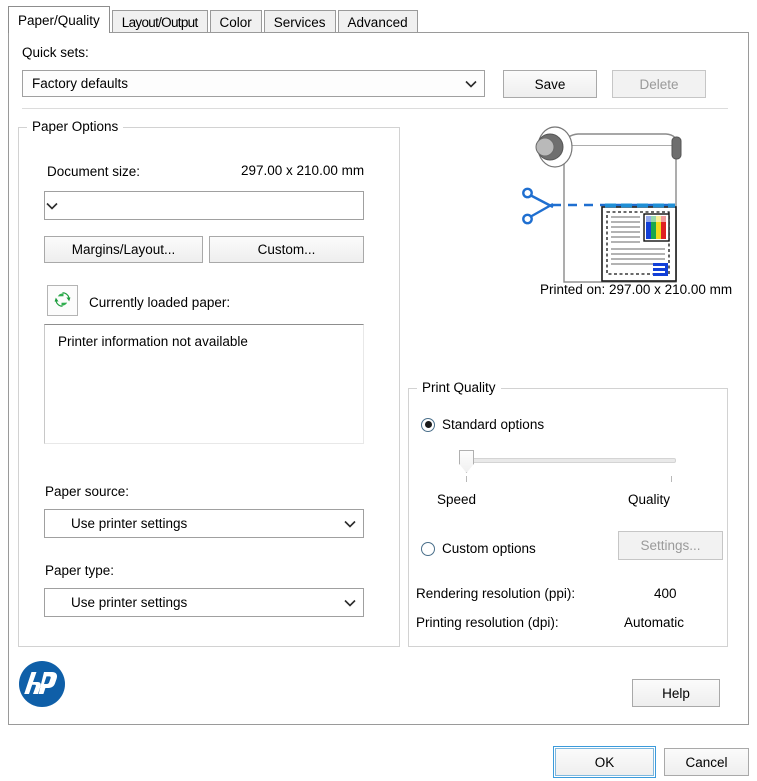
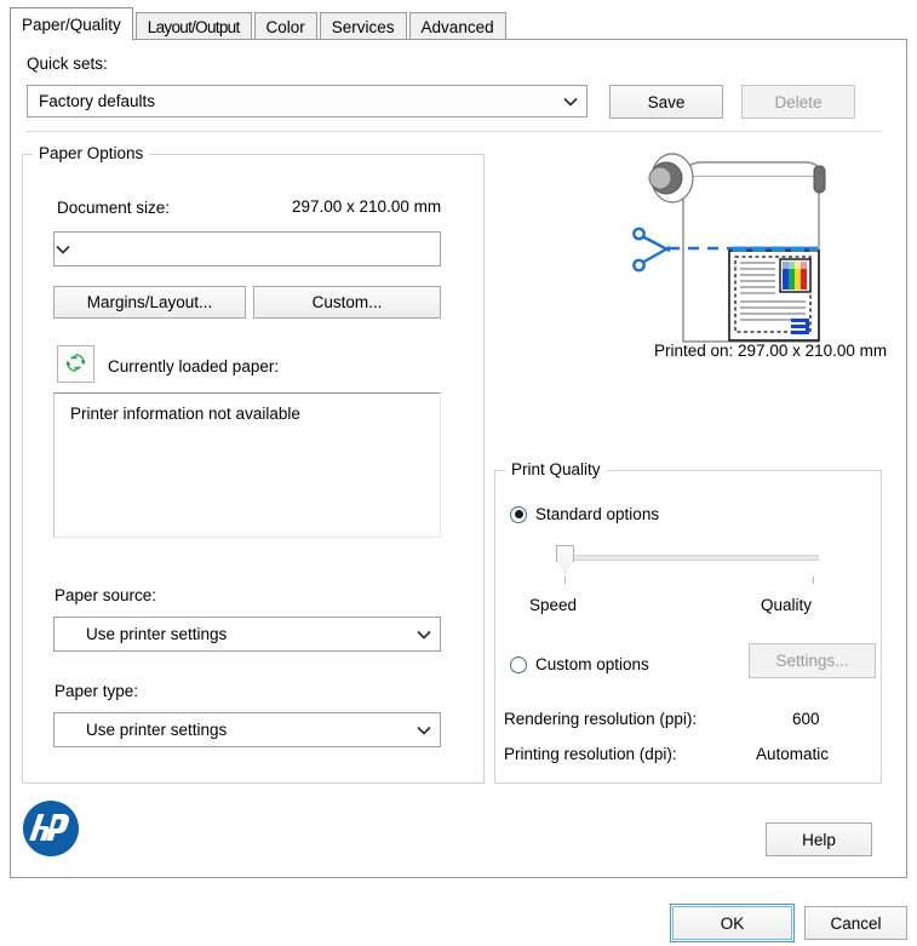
  Paper/Quality
  Layout/Output
  Color
  Services
  Advanced
  Quick sets:
  Factory defaults
  Save
  Delete
  Paper Options
  Document size:
  297.00 x 210.00 mm
  Margins/Layout...
  Custom...
  Currently loaded paper:
  Printer information not available
  Paper source:
  Use printer settings
  Paper type:
  Use printer settings
  Printed on: 297.00 x 210.00 mm
  Print Quality
  Standard options
  Speed
  Quality
  Custom options
  Settings...
  Rendering resolution (ppi):
- 400
+ 600
  Printing resolution (dpi):
  Automatic
  Help
  OK
  Cancel
